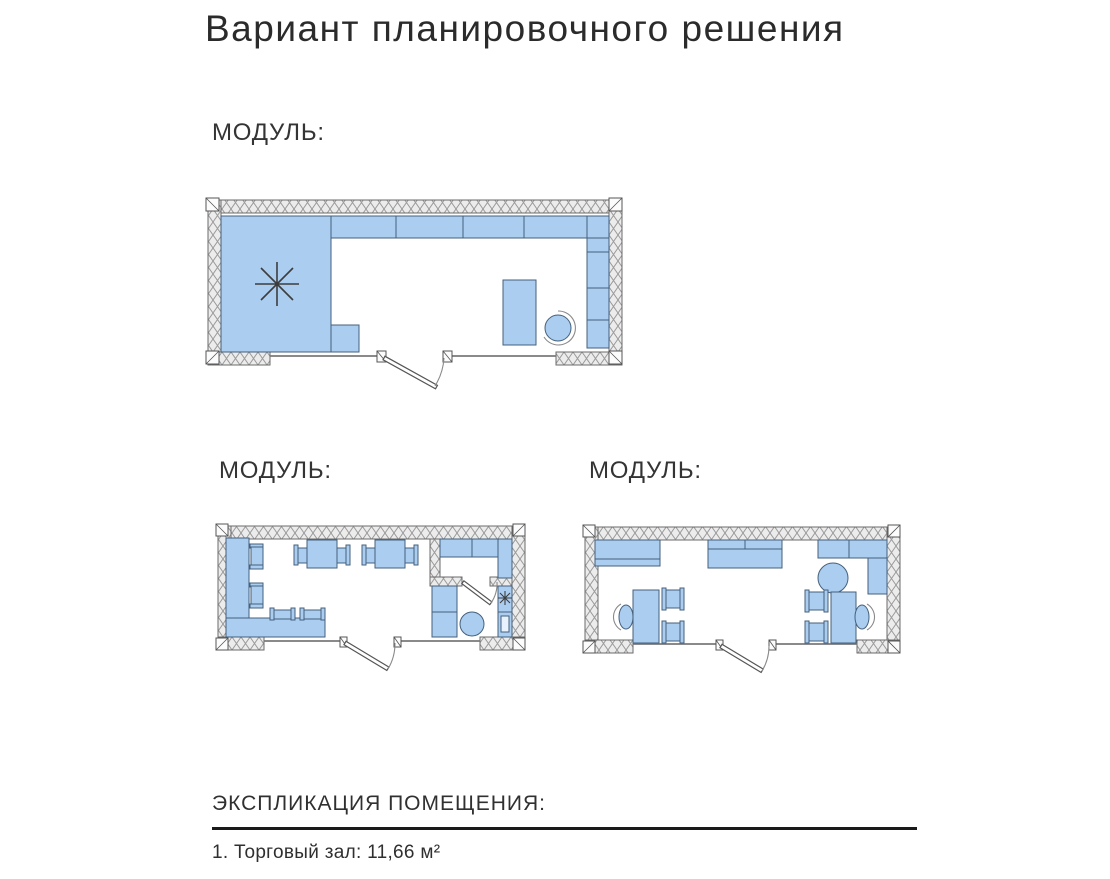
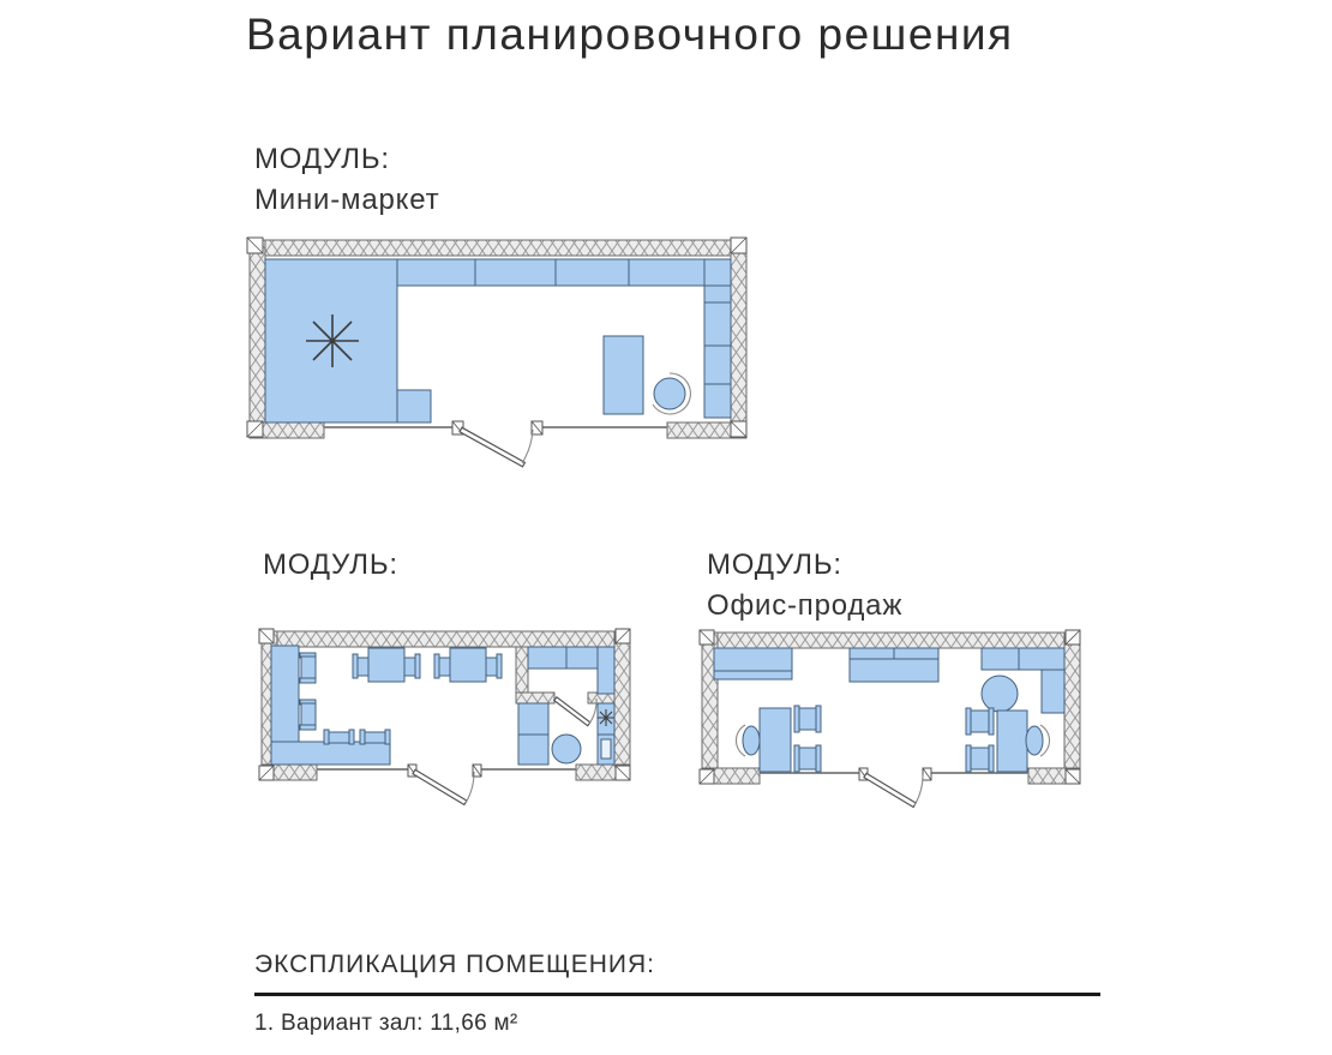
  Вариант планировочного решения
  МОДУЛЬ:
+ Мини-маркет
  МОДУЛЬ:
  МОДУЛЬ:
+ Офис-продаж
  ЭКСПЛИКАЦИЯ ПОМЕЩЕНИЯ:
- 1. Торговый зал: 11,66 м²
+ 1. Вариант зал: 11,66 м²
